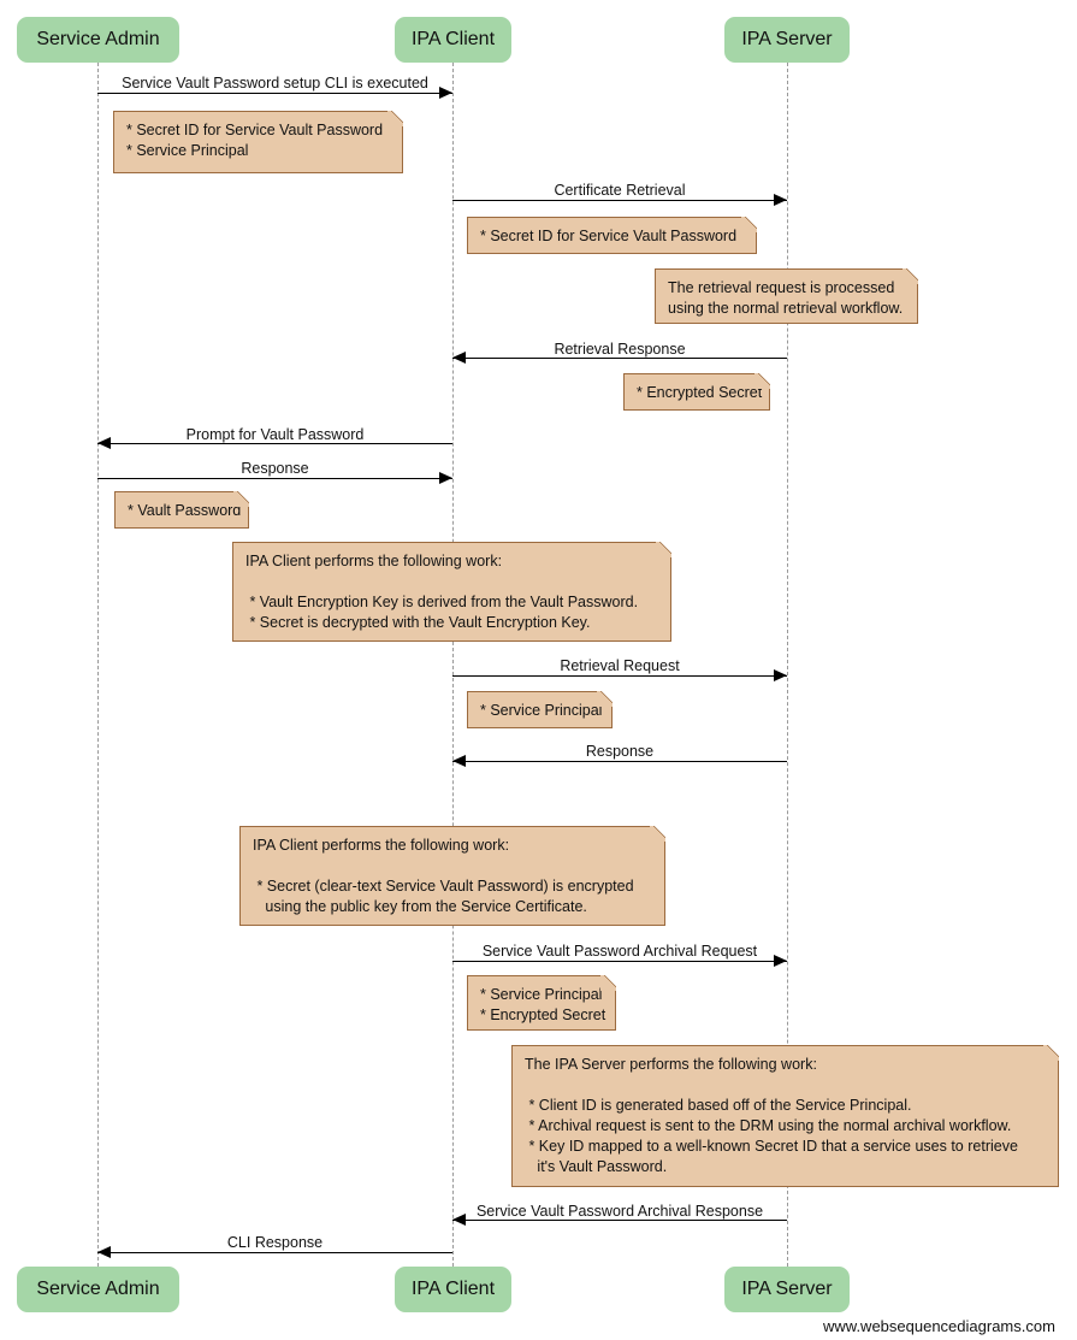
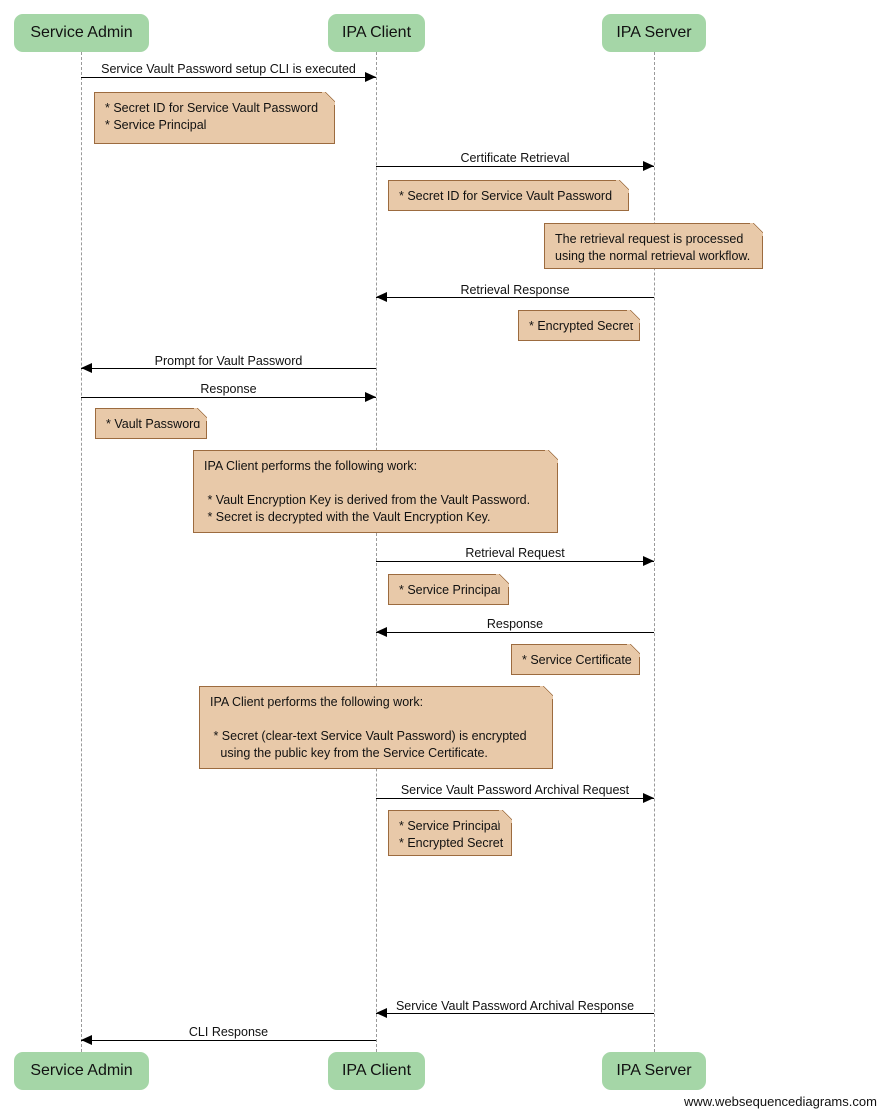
  Service Admin
  IPA Client
  IPA Server
  Service Admin
  IPA Client
  IPA Server
  Service Vault Password setup CLI is executed
  * Secret ID for Service Vault Password
  * Service Principal
  Certificate Retrieval
  * Secret ID for Service Vault Password
  The retrieval request is processed
  using the normal retrieval workflow.
  Retrieval Response
  * Encrypted Secret
  Prompt for Vault Password
  Response
  * Vault Password
  IPA Client performs the following work:
  * Vault Encryption Key is derived from the Vault Password.
  * Secret is decrypted with the Vault Encryption Key.
  Retrieval Request
  * Service Principal
  Response
+ * Service Certificate
  IPA Client performs the following work:
  * Secret (clear-text Service Vault Password) is encrypted
  using the public key from the Service Certificate.
  Service Vault Password Archival Request
  * Service Principal
  * Encrypted Secret
- The IPA Server performs the following work:
- * Client ID is generated based off of the Service Principal.
- * Archival request is sent to the DRM using the normal archival workflow.
- * Key ID mapped to a well-known Secret ID that a service uses to retrieve
- it's Vault Password.
  Service Vault Password Archival Response
  CLI Response
  www.websequencediagrams.com
